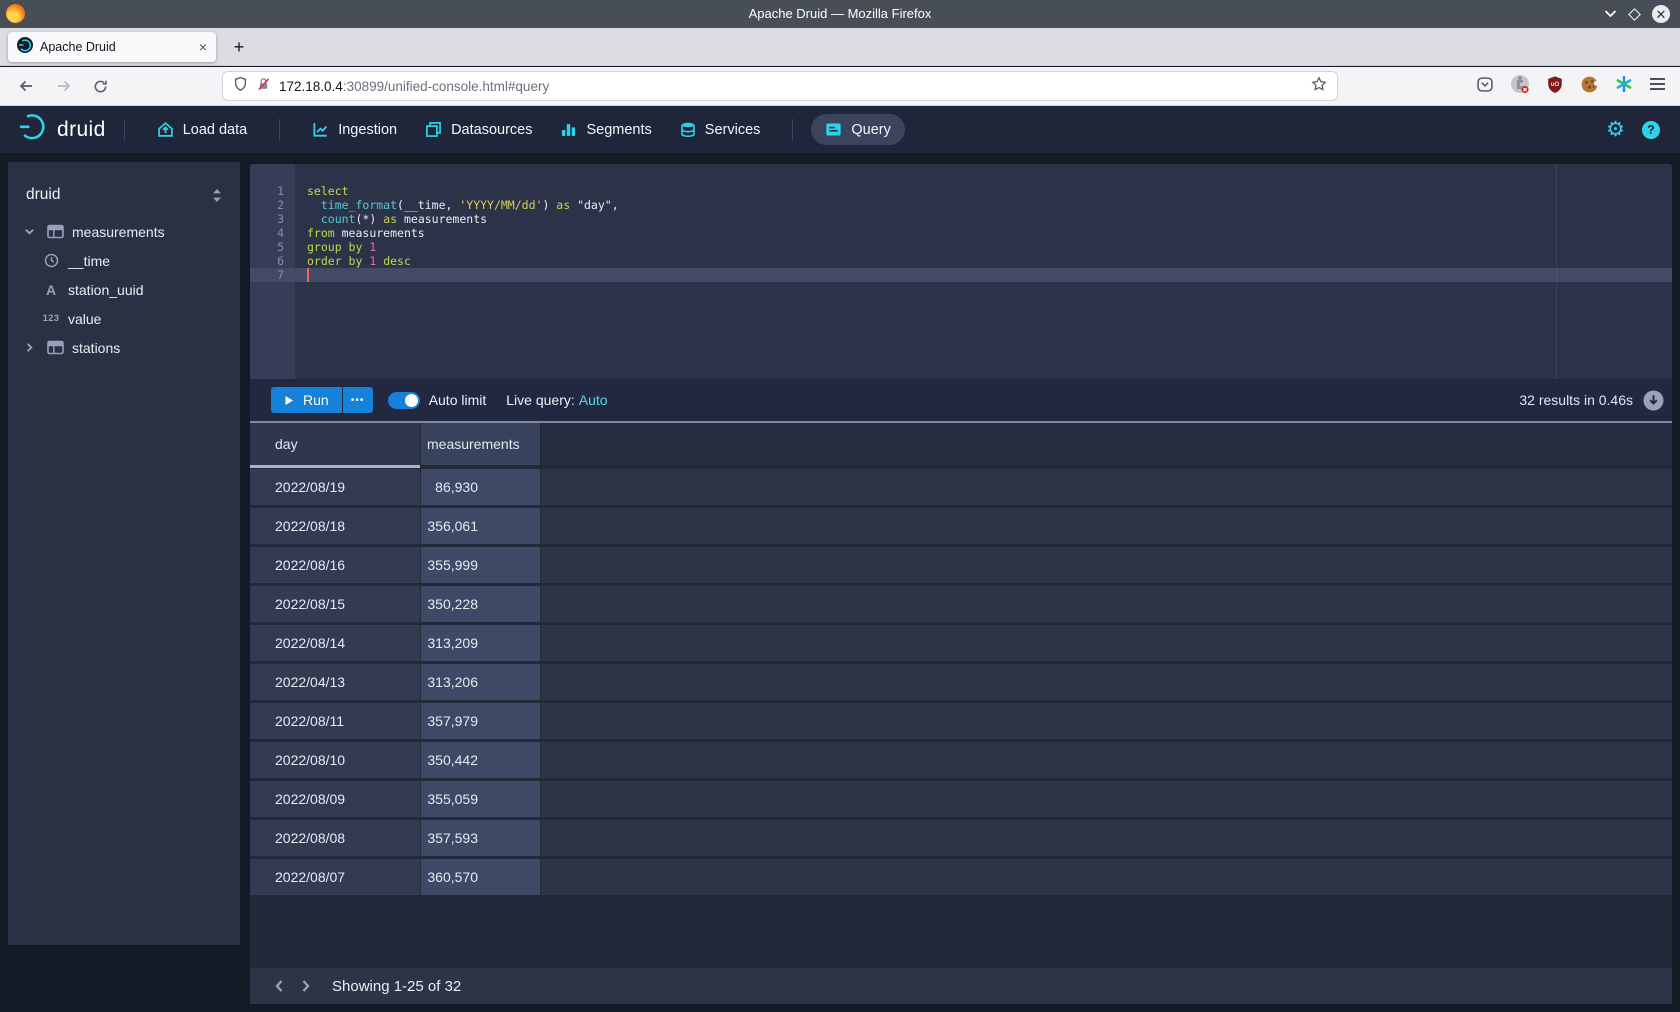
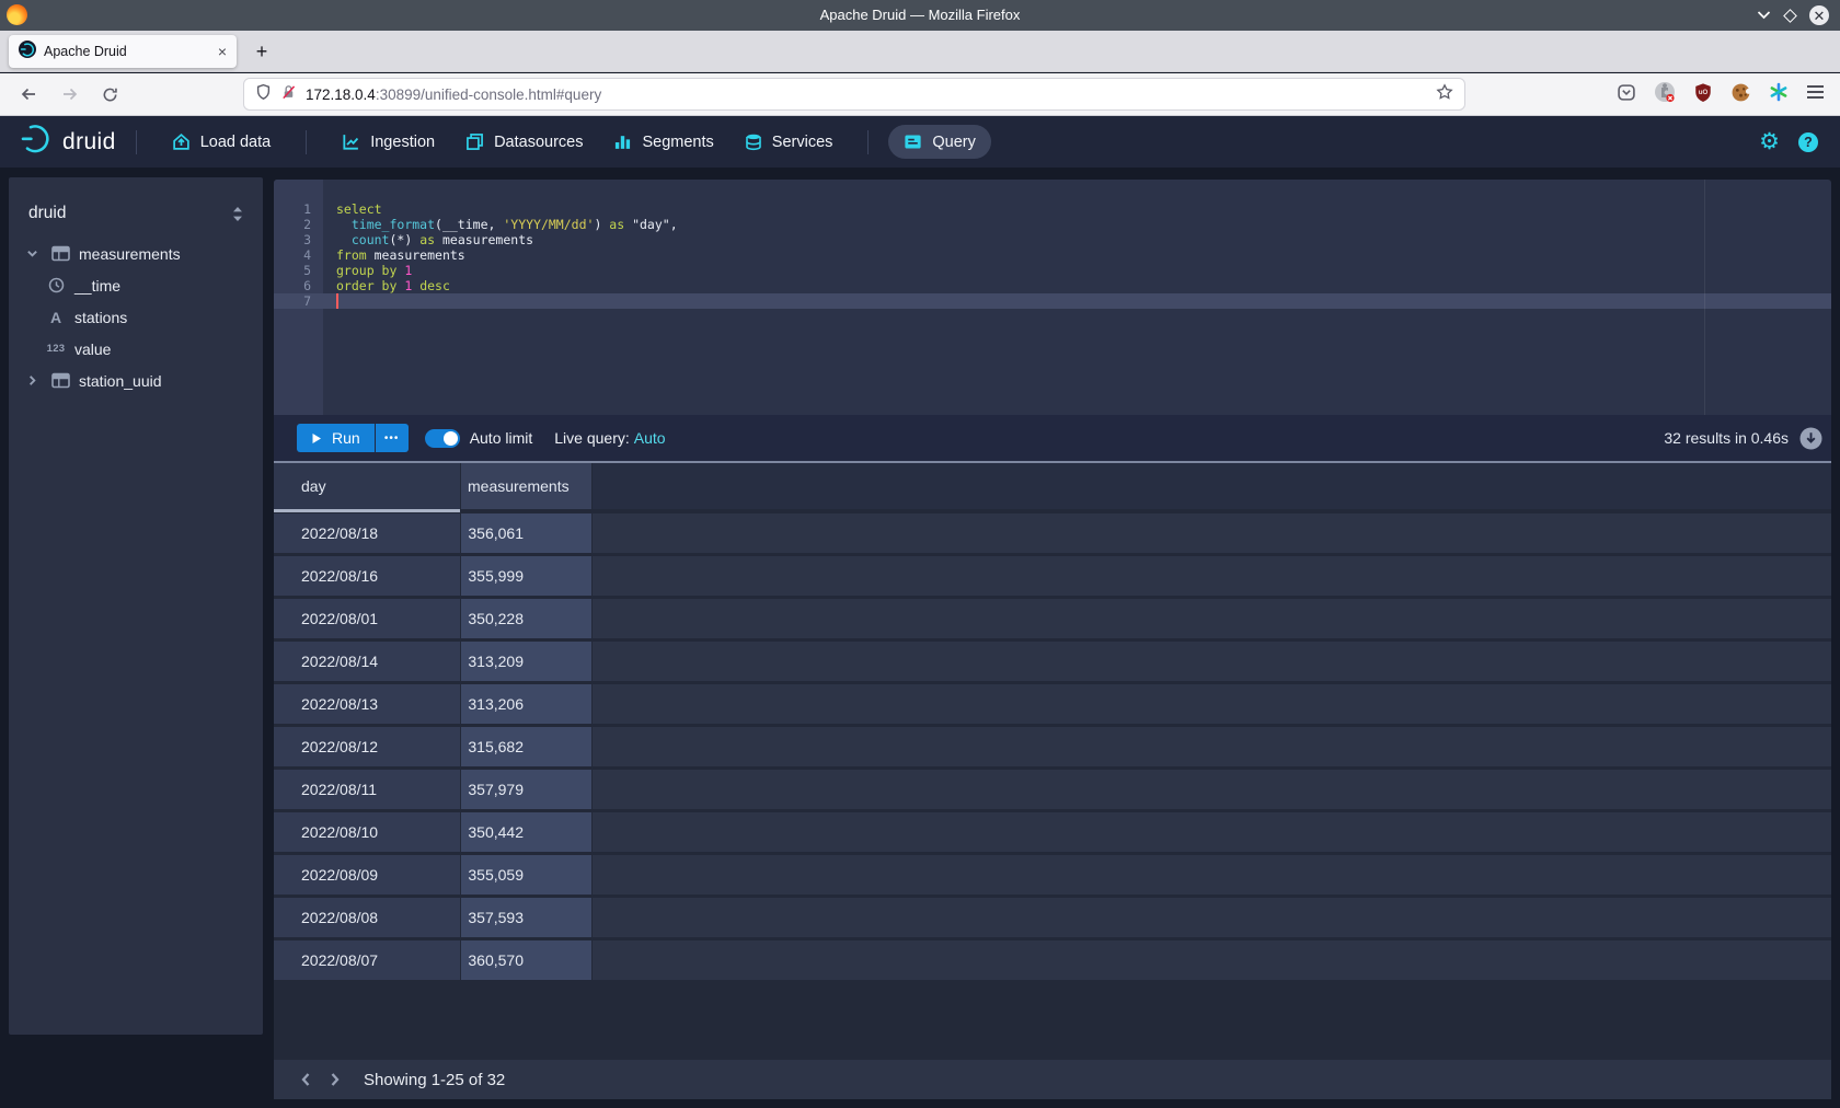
  Apache Druid — Mozilla Firefox
  ✕
  Apache Druid
  ×
  +
  172.18.0.4:30899/unified-console.html#query
  druid
  Load data
  Ingestion
  Datasources
  Segments
  Services
  Query
  ⚙
  ?
  druid
  measurements
  __time
  A
- station_uuid
+ stations
  123
  value
- stations
+ station_uuid
  1
  2
  3
  4
  5
  6
  7
  select
  time_format(__time, 'YYYY/MM/dd') as "day",
  count(*) as measurements
  from measurements
  group by 1
  order by 1 desc
  Run
  •••
  Auto limit
  Live query:
  Auto
  32 results in 0.46s
  day
  measurements
- 2022/08/19
- 86,930
  2022/08/18
  356,061
  2022/08/16
  355,999
- 2022/08/15
+ 2022/08/01
  350,228
  2022/08/14
  313,209
- 2022/04/13
+ 2022/08/13
  313,206
+ 2022/08/12
+ 315,682
  2022/08/11
  357,979
  2022/08/10
  350,442
  2022/08/09
  355,059
  2022/08/08
  357,593
  2022/08/07
  360,570
  Showing 1-25 of 32
